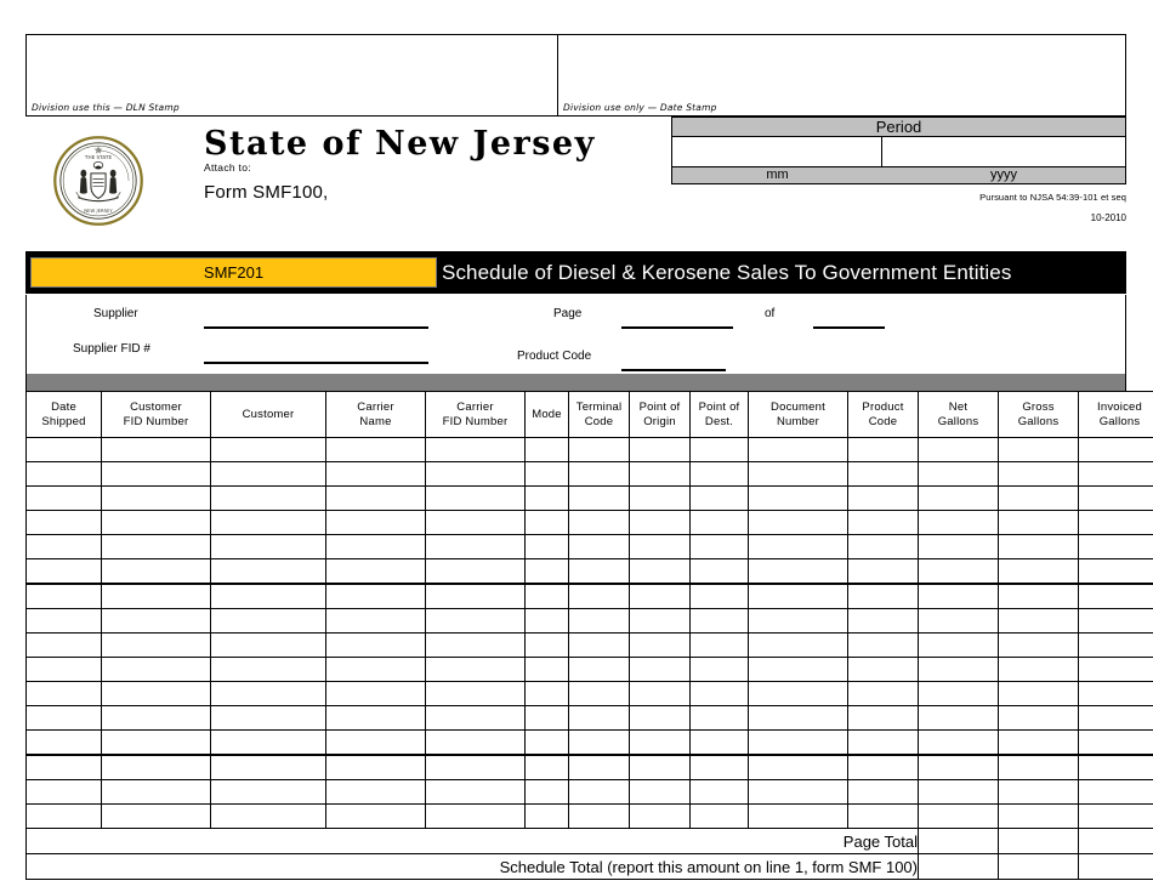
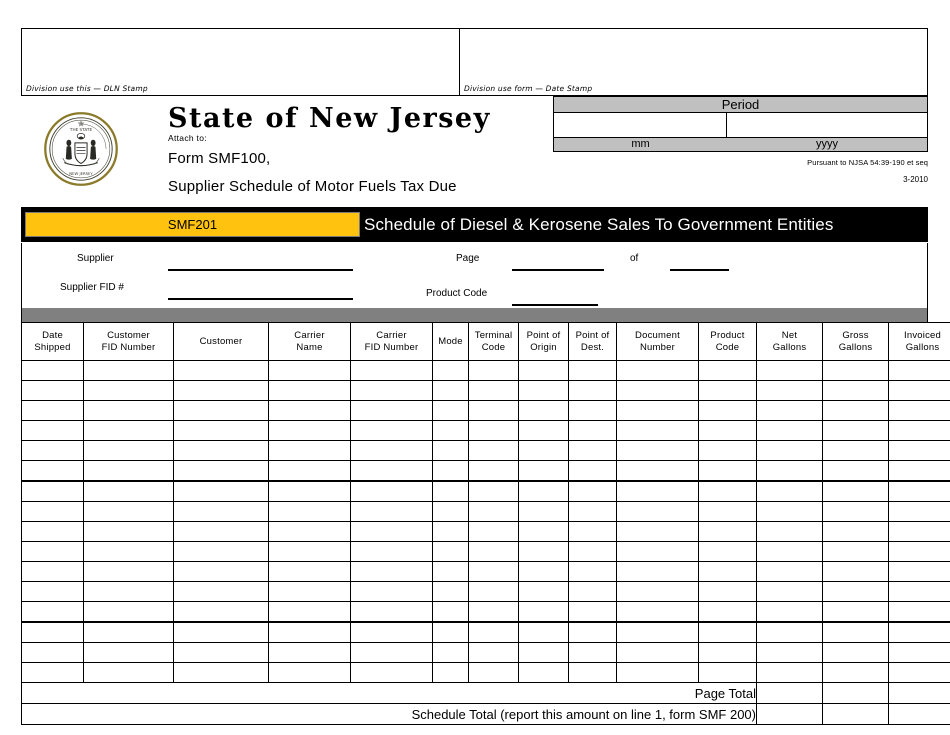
  Division use this — DLN Stamp
- Division use only — Date Stamp
+ Division use form — Date Stamp
  State of New Jersey
  Attach to:
  Form SMF100,
+ Supplier Schedule of Motor Fuels Tax Due
  Period
  mm
  yyyy
- Pursuant to NJSA 54:39-101 et seq
+ Pursuant to NJSA 54:39-190 et seq
- 10-2010
+ 3-2010
  SMF201
  Schedule of Diesel & Kerosene Sales To Government Entities
  Supplier
  Supplier FID #
  Page
  of
  Product Code
  DateShipped	CustomerFID Number	Customer	CarrierName	CarrierFID Number	Mode	TerminalCode	Point ofOrigin	Point ofDest.	DocumentNumber	ProductCode	NetGallons	GrossGallons	InvoicedGallons
  Page Total
- Schedule Total (report this amount on line 1, form SMF 100)
+ Schedule Total (report this amount on line 1, form SMF 200)
